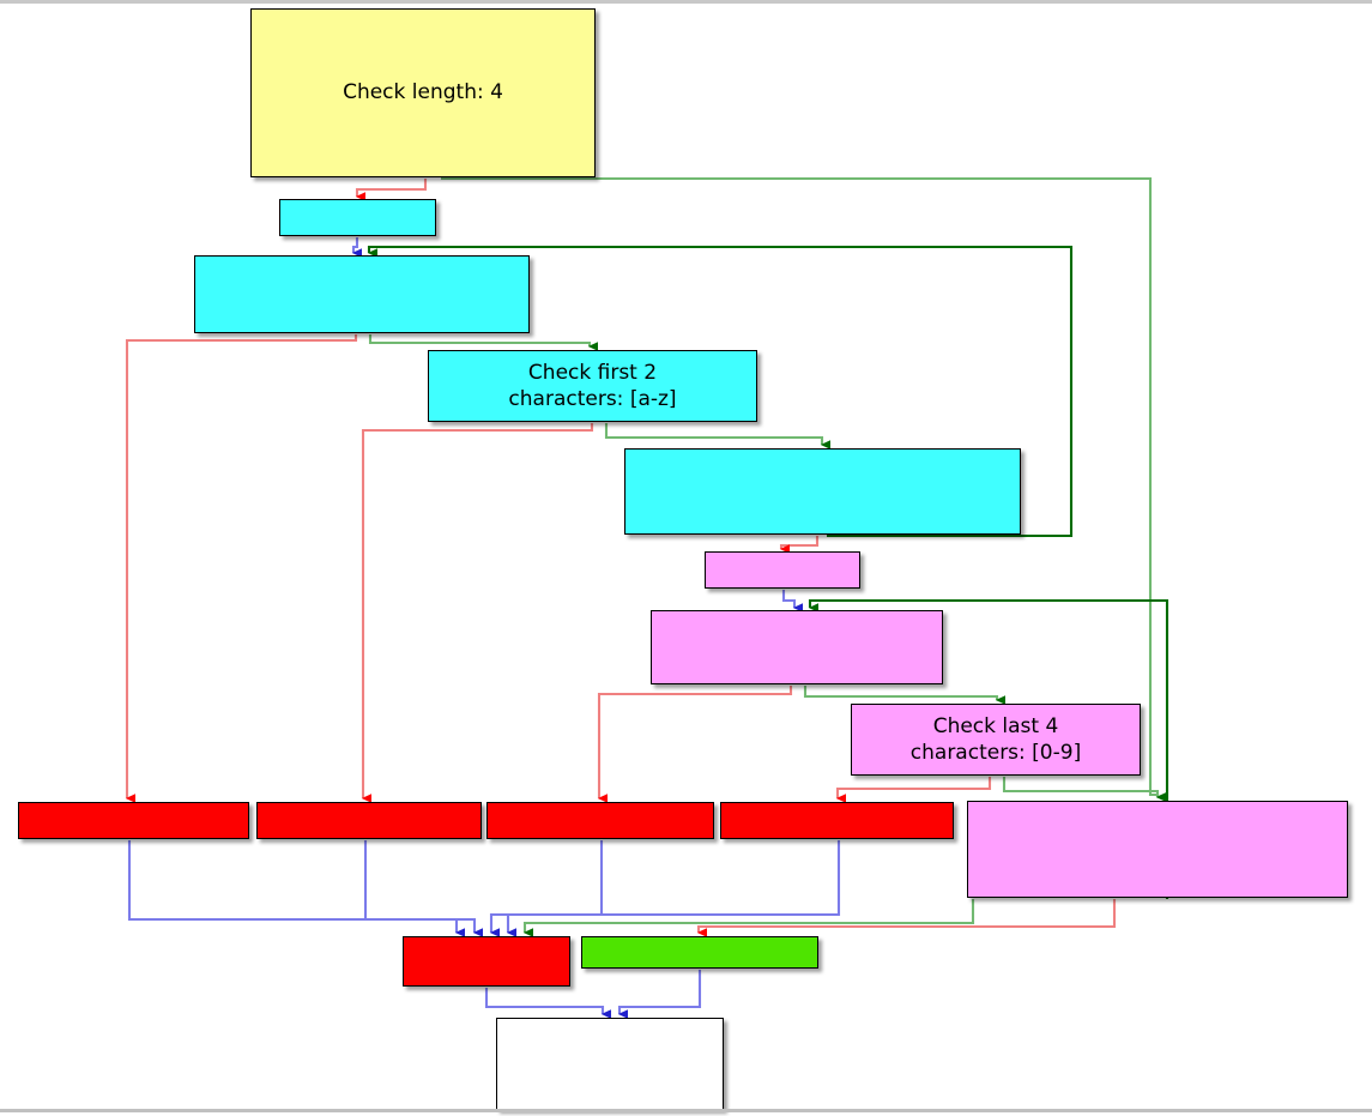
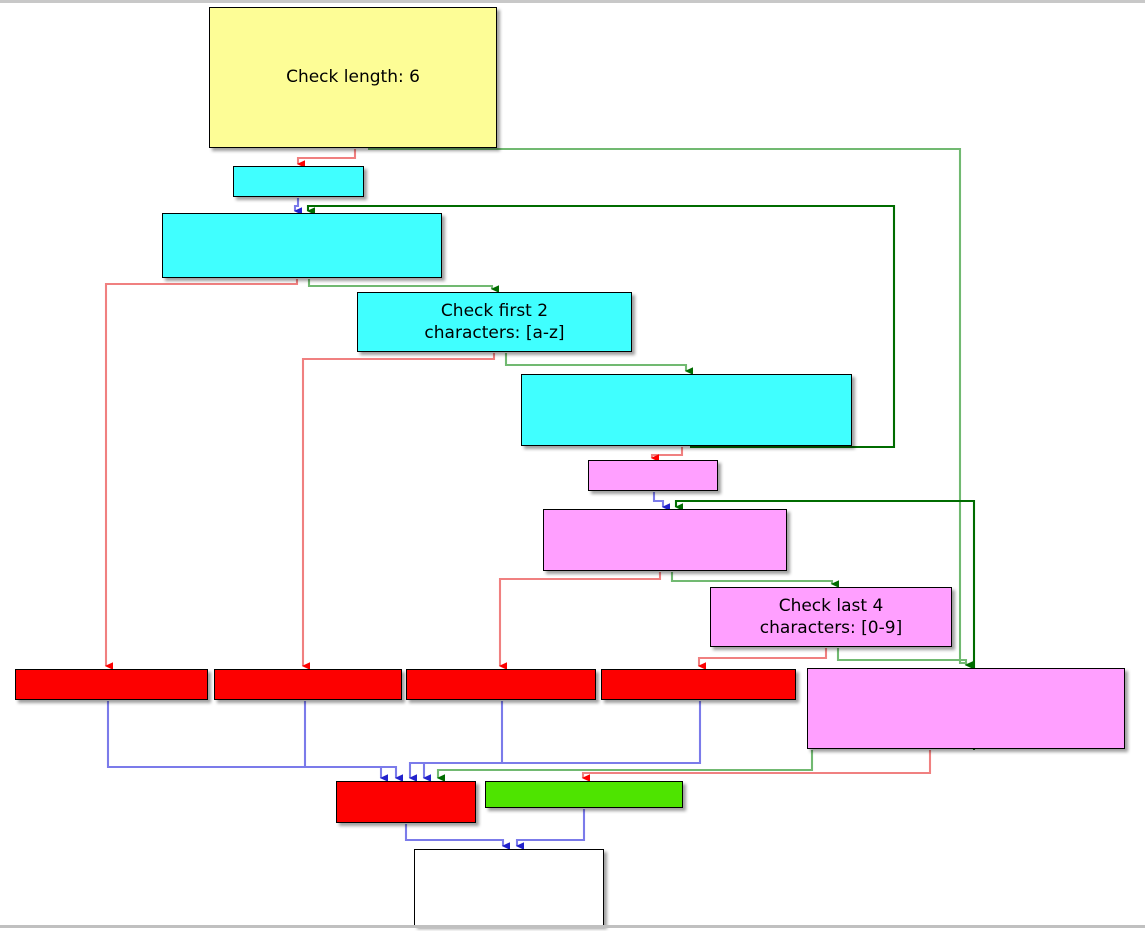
- Check length: 4
+ Check length: 6
  Check first 2
  characters: [a-z]
  Check last 4
  characters: [0-9]
